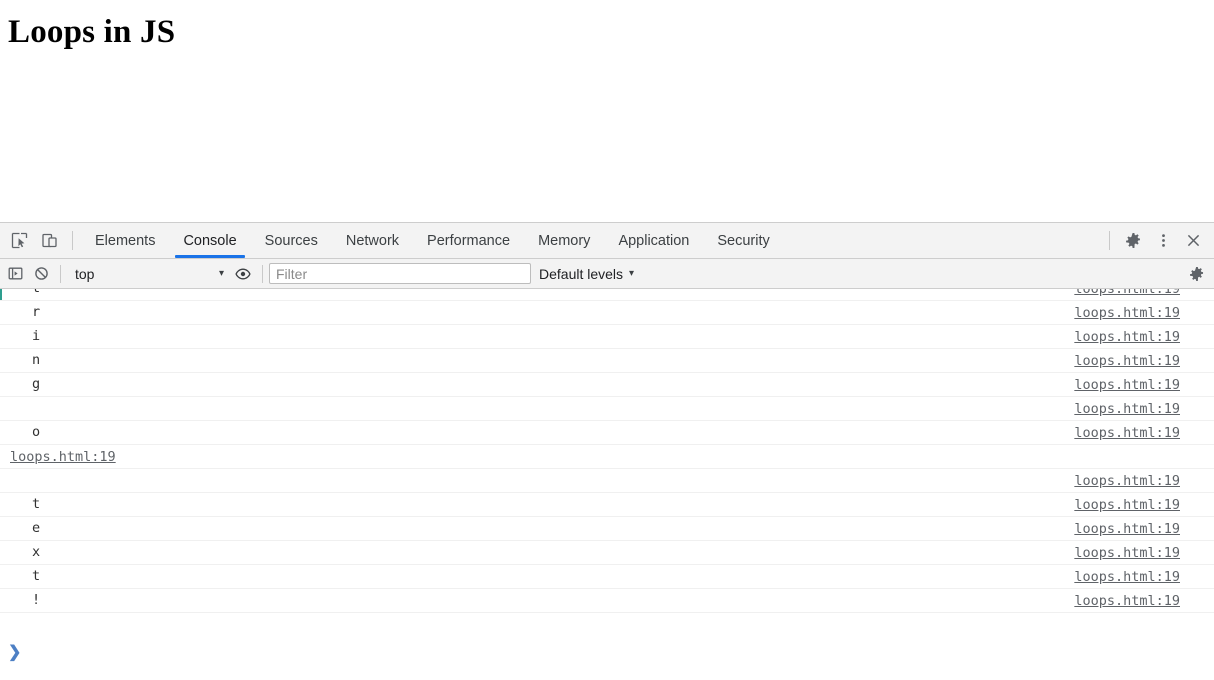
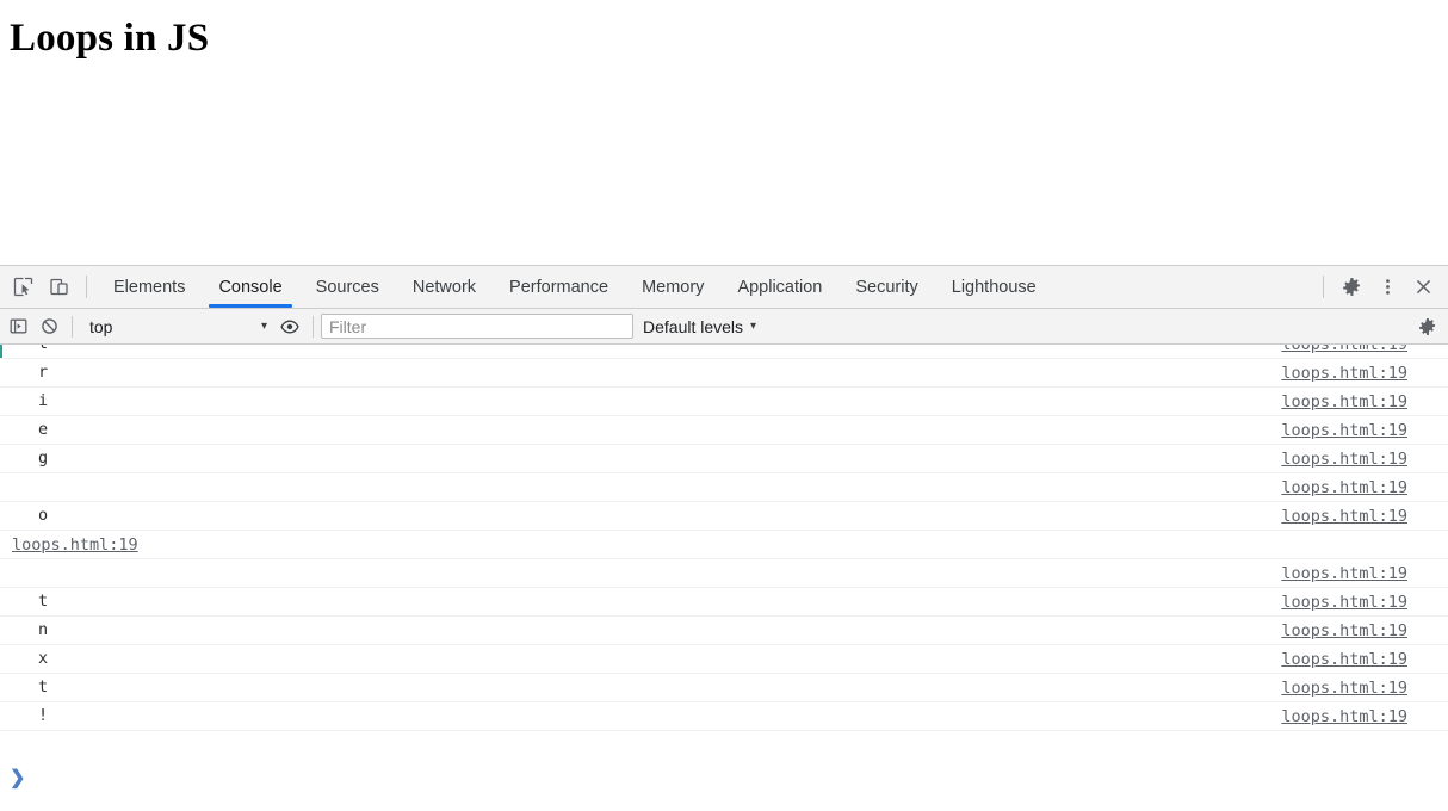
  Loops in JS
  Elements
  Console
  Sources
  Network
  Performance
  Memory
  Application
  Security
+ Lighthouse
  top
  ▾
  Filter
  Default levels
  ▾
  loops.html:19
  r
  loops.html:19
  i
  loops.html:19
- n
+ e
  loops.html:19
  g
  loops.html:19
  loops.html:19
  o
  loops.html:19
  loops.html:19
  loops.html:19
  t
  loops.html:19
- e
+ n
  loops.html:19
  x
  loops.html:19
  t
  loops.html:19
  !
  loops.html:19
  ❯
